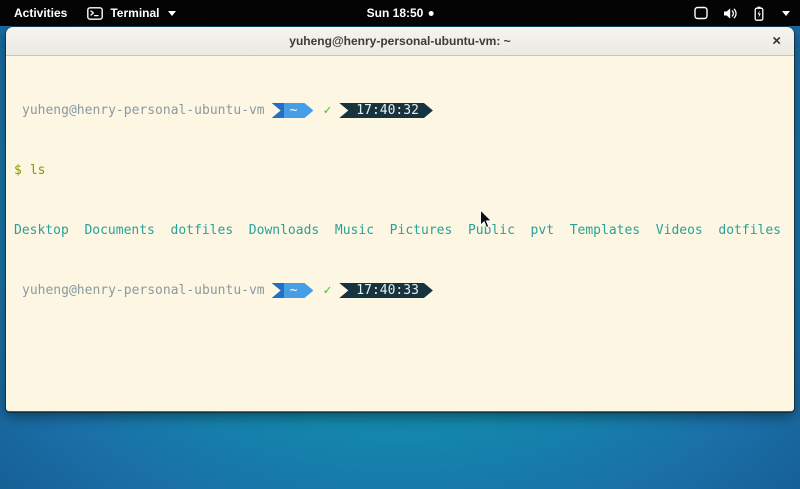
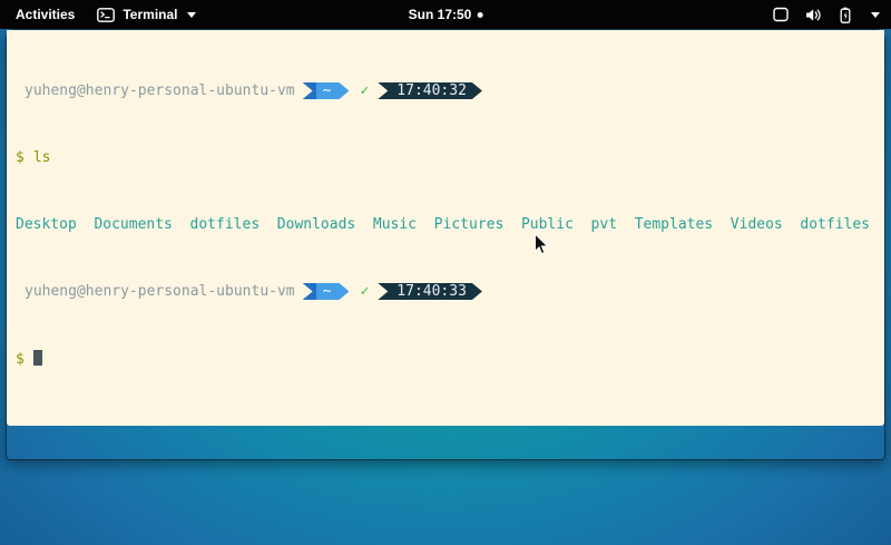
  Activities
  Terminal
- Sun 18:50
+ Sun 17:50
- yuheng@henry-personal-ubuntu-vm: ~
- ×
  yuheng@henry-personal-ubuntu-vm
  ~
  ✓
  17:40:32
  $ ls
  Desktop Documents dotfiles Downloads Music Pictures Public pvt Templates Videos dotfiles
  yuheng@henry-personal-ubuntu-vm
  ~
  ✓
  17:40:33
+ $
